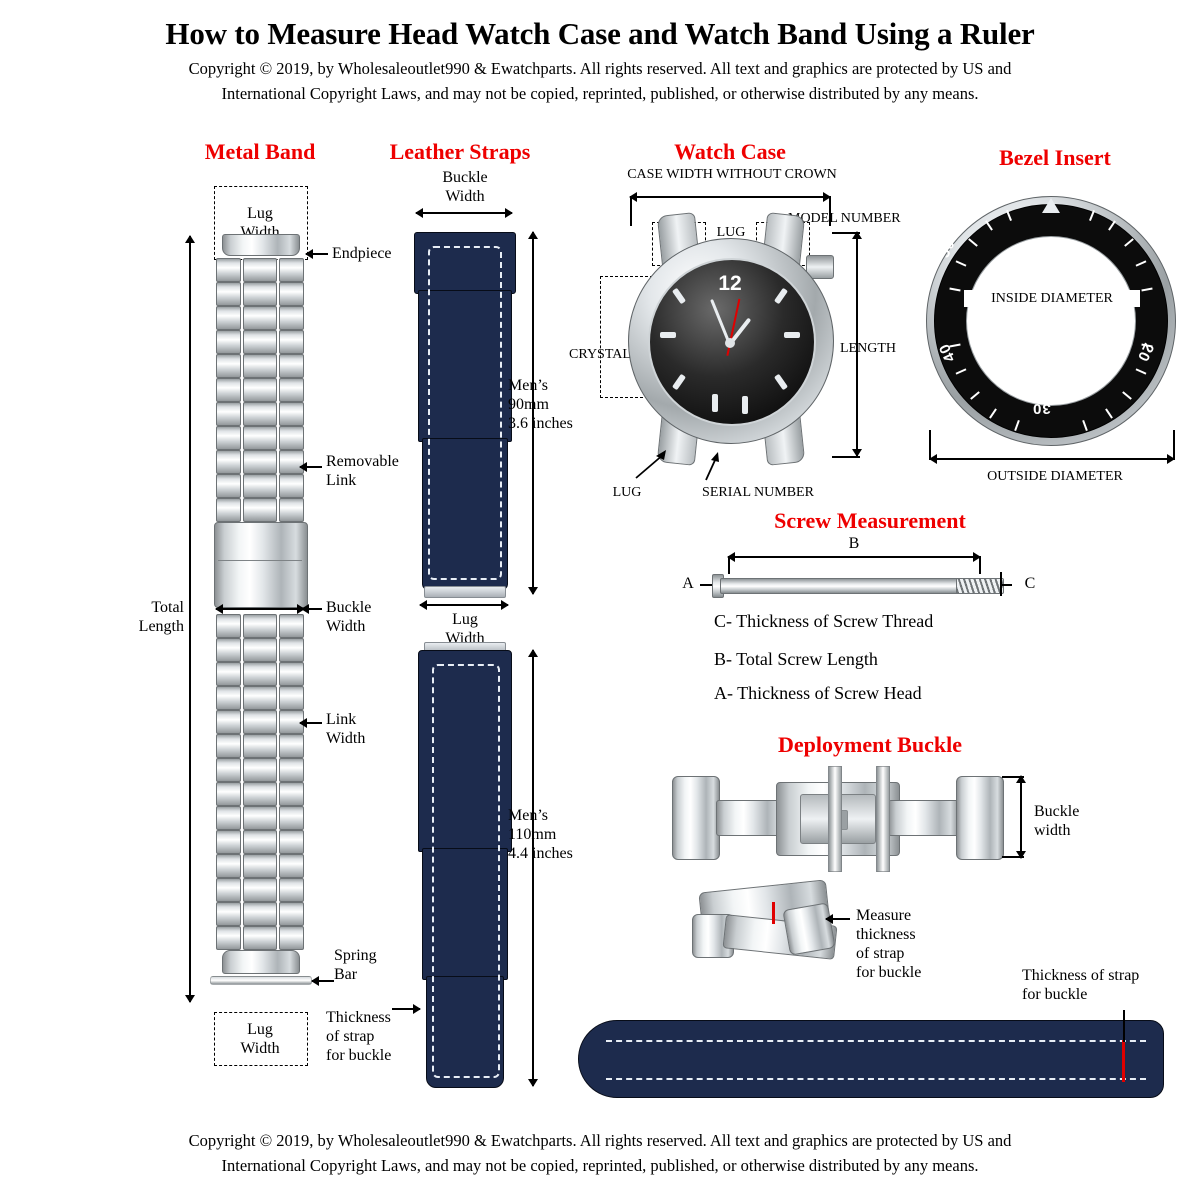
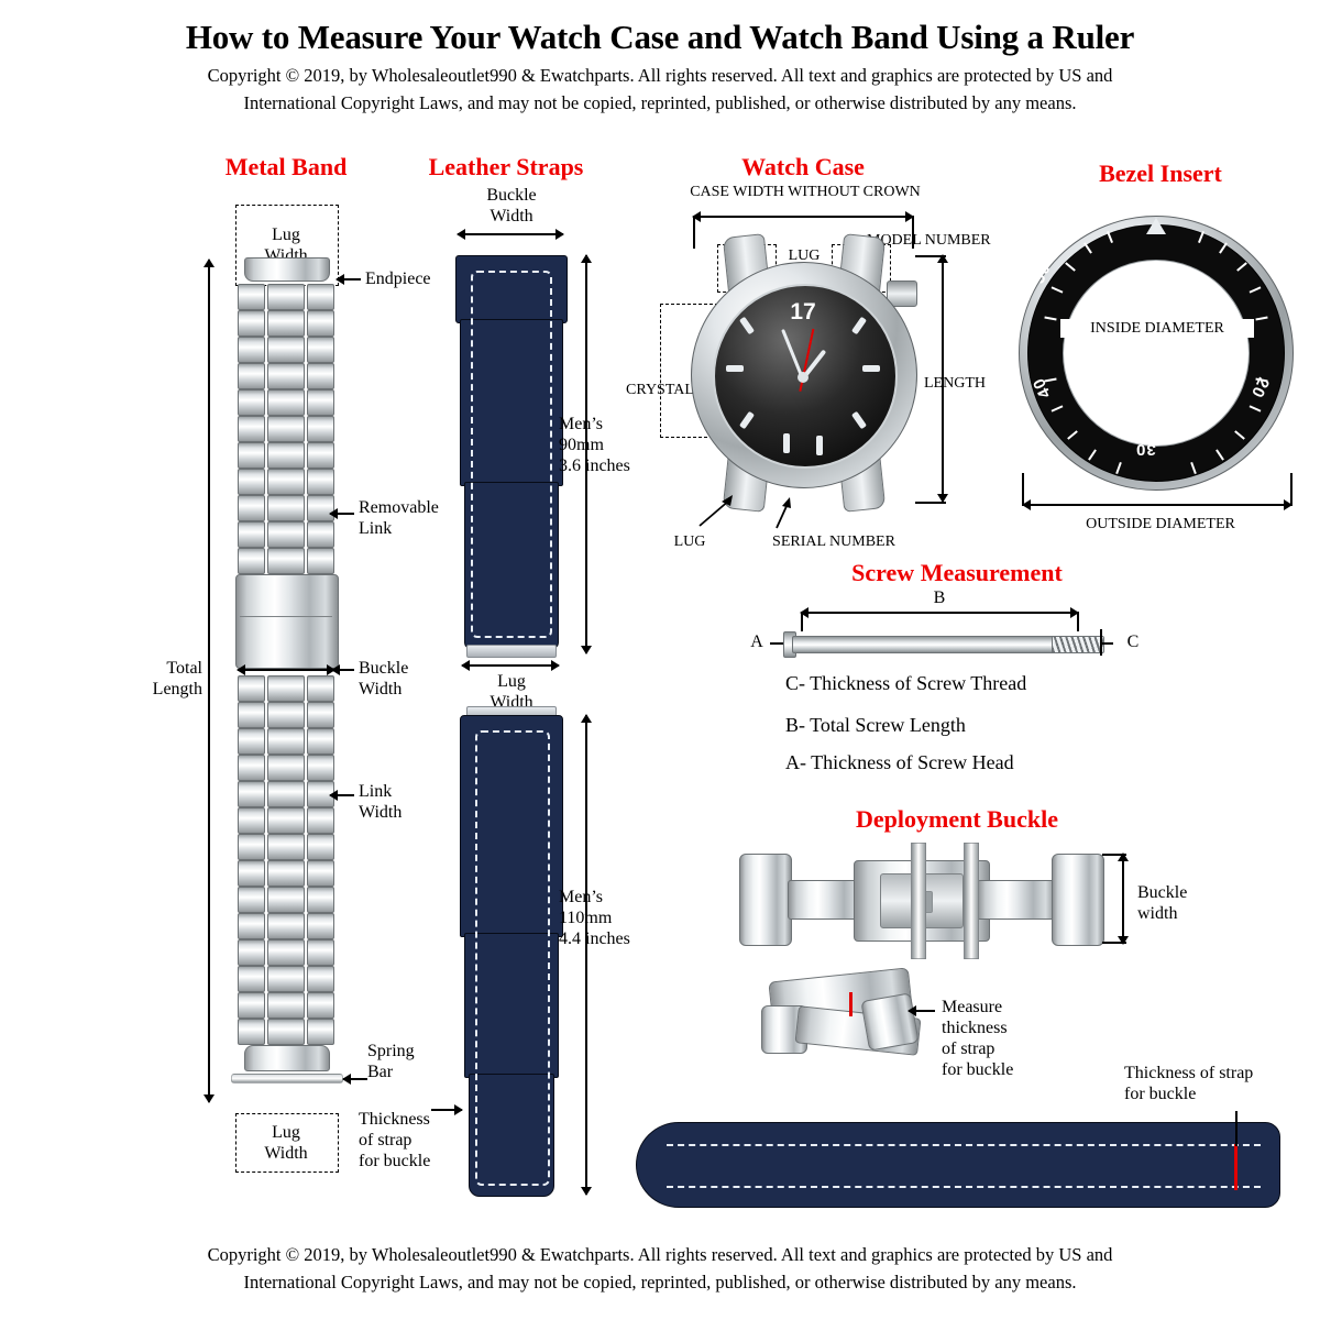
- How to Measure Head Watch Case and Watch Band Using a Ruler
+ How to Measure Your Watch Case and Watch Band Using a Ruler
  Copyright © 2019, by Wholesaleoutlet990 & Ewatchparts. All rights reserved. All text and graphics are protected by US and
  International Copyright Laws, and may not be copied, reprinted, published, or otherwise distributed by any means.
  Metal Band
  Lug
  Width
  Endpiece
  Removable
  Link
  Buckle
  Width
  Link
  Width
  Spring
  Bar
  Lug
  Width
  Total
  Length
  Leather Straps
  Buckle
  Width
  Men’s
  90mm
  3.6 inches
  Lug
  Width
  Men’s
  110mm
  4.4 inches
  Thickness
  of strap
  for buckle
  Watch Case
  CASE WIDTH WITHOUT CROWN
  LUG
  ODEL NUMBER
  CRYSTAL
- 12
+ 17
  LENGTH
  LUG
  SERIAL NUMBER
  Bezel Insert
  INSIDE DIAMETER
  OUTSIDE DIAMETER
  Screw Measurement
  B
  A
  C
  C- Thickness of Screw Thread
  B- Total Screw Length
  A- Thickness of Screw Head
  Deployment Buckle
  Buckle
  width
  Measure
  thickness
  of strap
  for buckle
  Thickness of strap
  for buckle
  Copyright © 2019, by Wholesaleoutlet990 & Ewatchparts. All rights reserved. All text and graphics are protected by US and
  International Copyright Laws, and may not be copied, reprinted, published, or otherwise distributed by any means.
